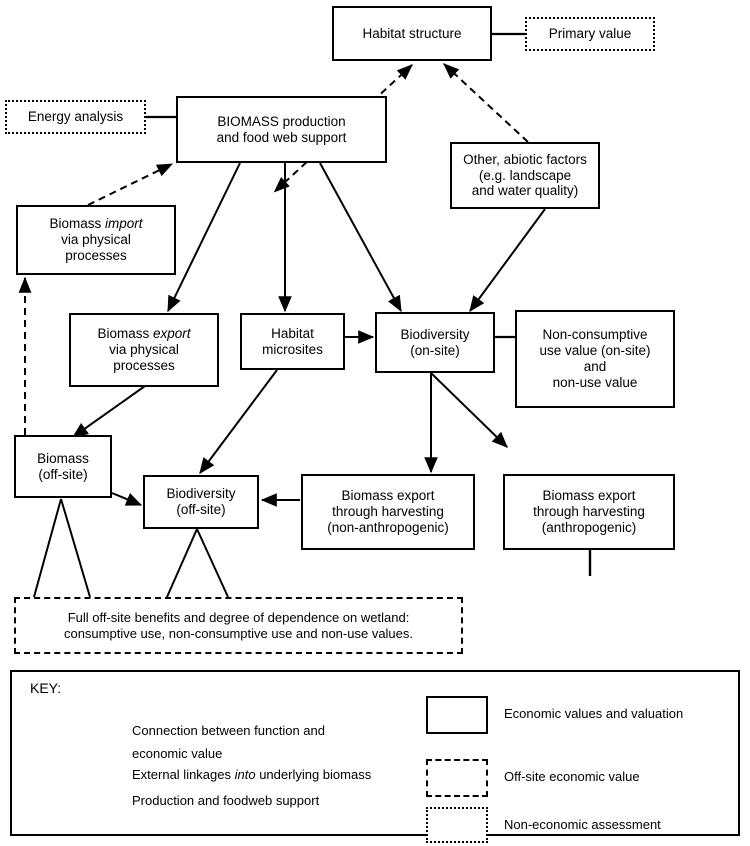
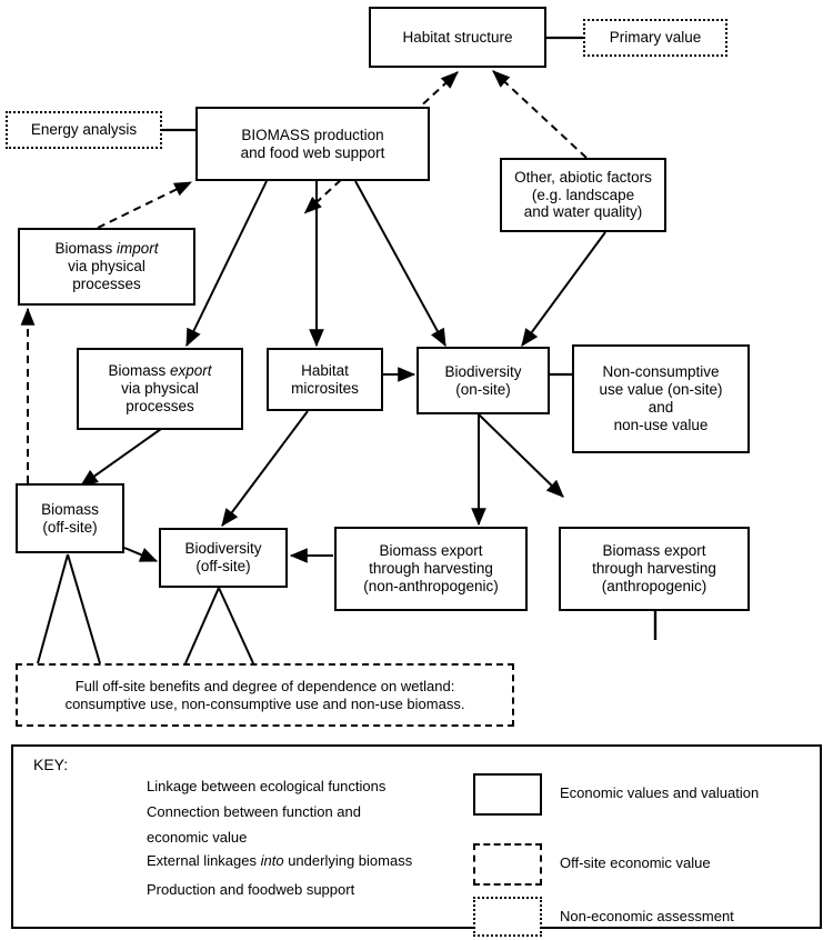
  Habitat structure
  Primary value
  Energy analysis
  BIOMASS production
  and food web support
  Other, abiotic factors
  (e.g. landscape
  and water quality)
  Biomass import
  via physical
  processes
  Biomass export
  via physical
  processes
  Habitat
  microsites
  Biodiversity
  (on-site)
  Non-consumptive
  use value (on-site)
  and
  non-use value
  Biomass
  (off-site)
  Biodiversity
  (off-site)
  Biomass export
  through harvesting
  (non-anthropogenic)
  Biomass export
  through harvesting
  (anthropogenic)
  Full off-site benefits and degree of dependence on wetland:
- consumptive use, non-consumptive use and non-use values.
+ consumptive use, non-consumptive use and non-use biomass.
  KEY:
+ Linkage between ecological functions
  Connection between function and
  economic value
  External linkages into underlying biomass
  Production and foodweb support
  Economic values and valuation
  Off-site economic value
  Non-economic assessment
